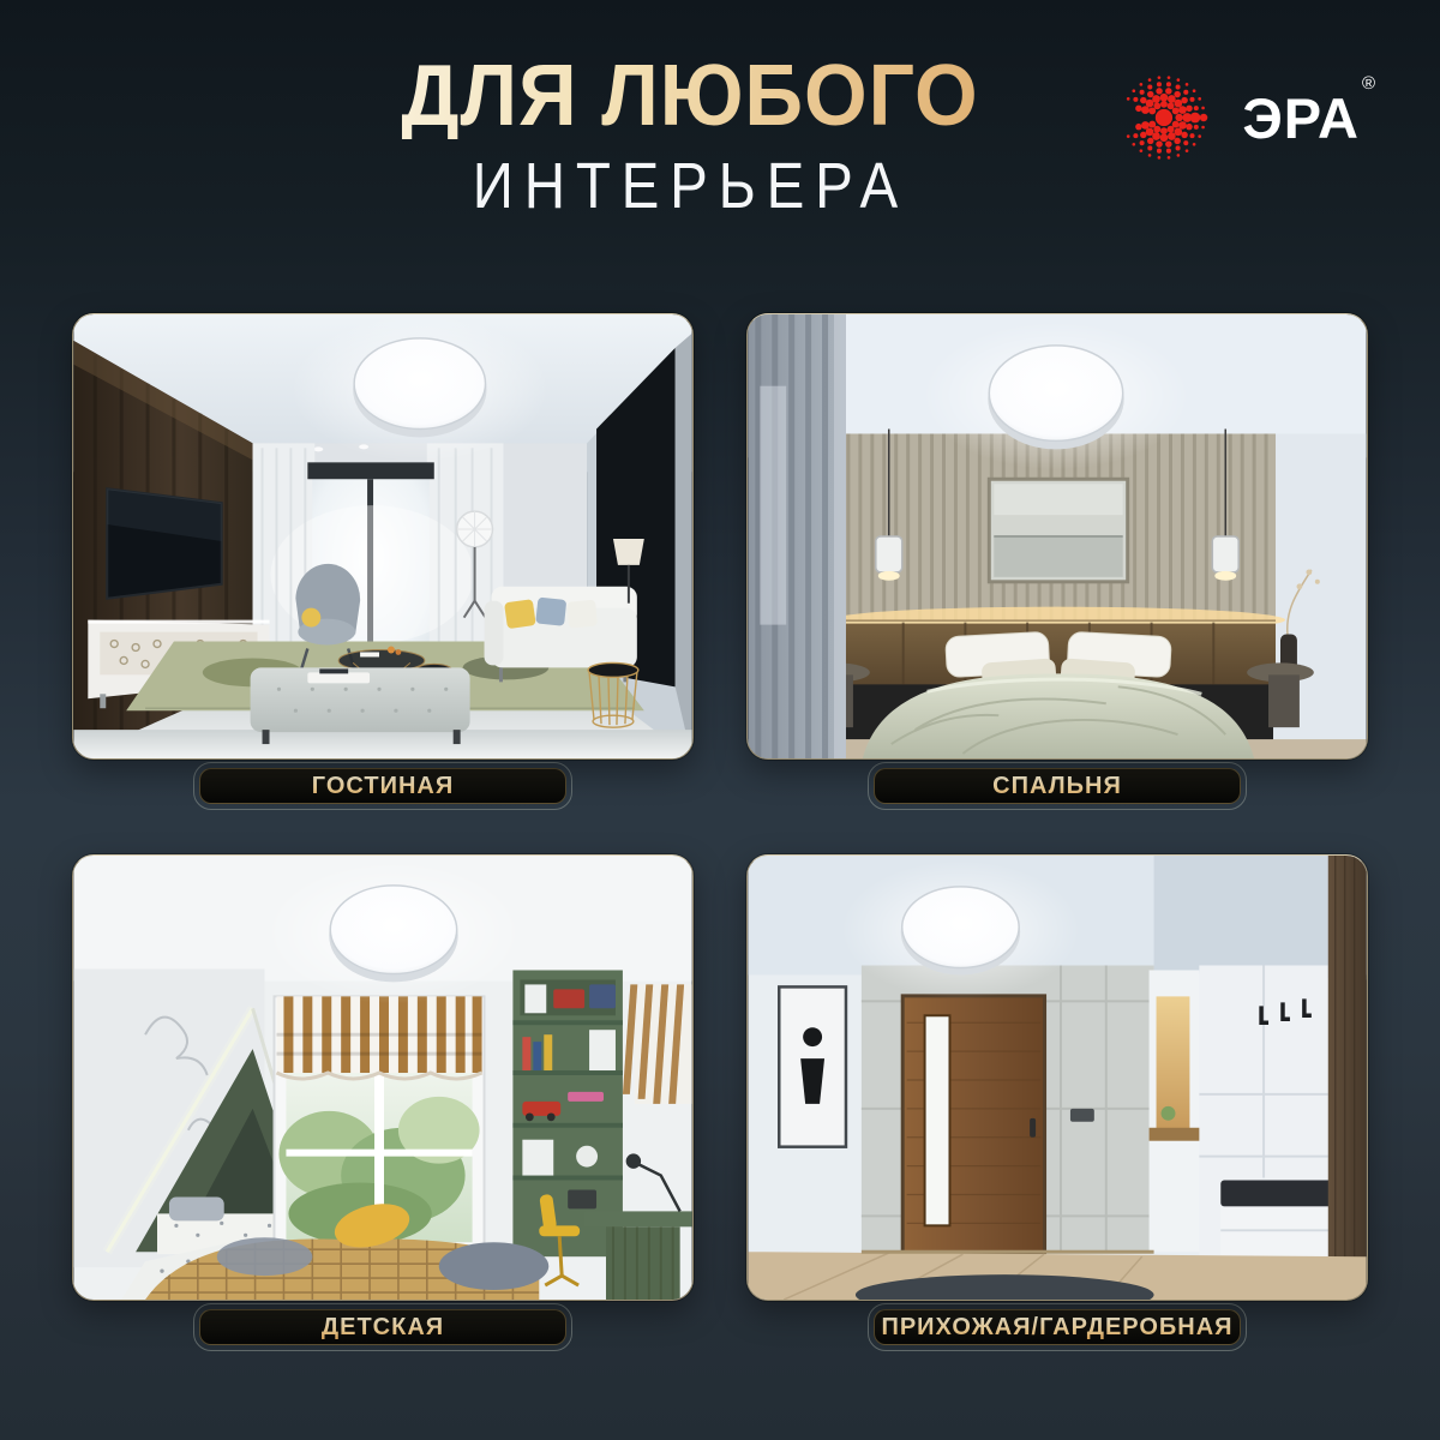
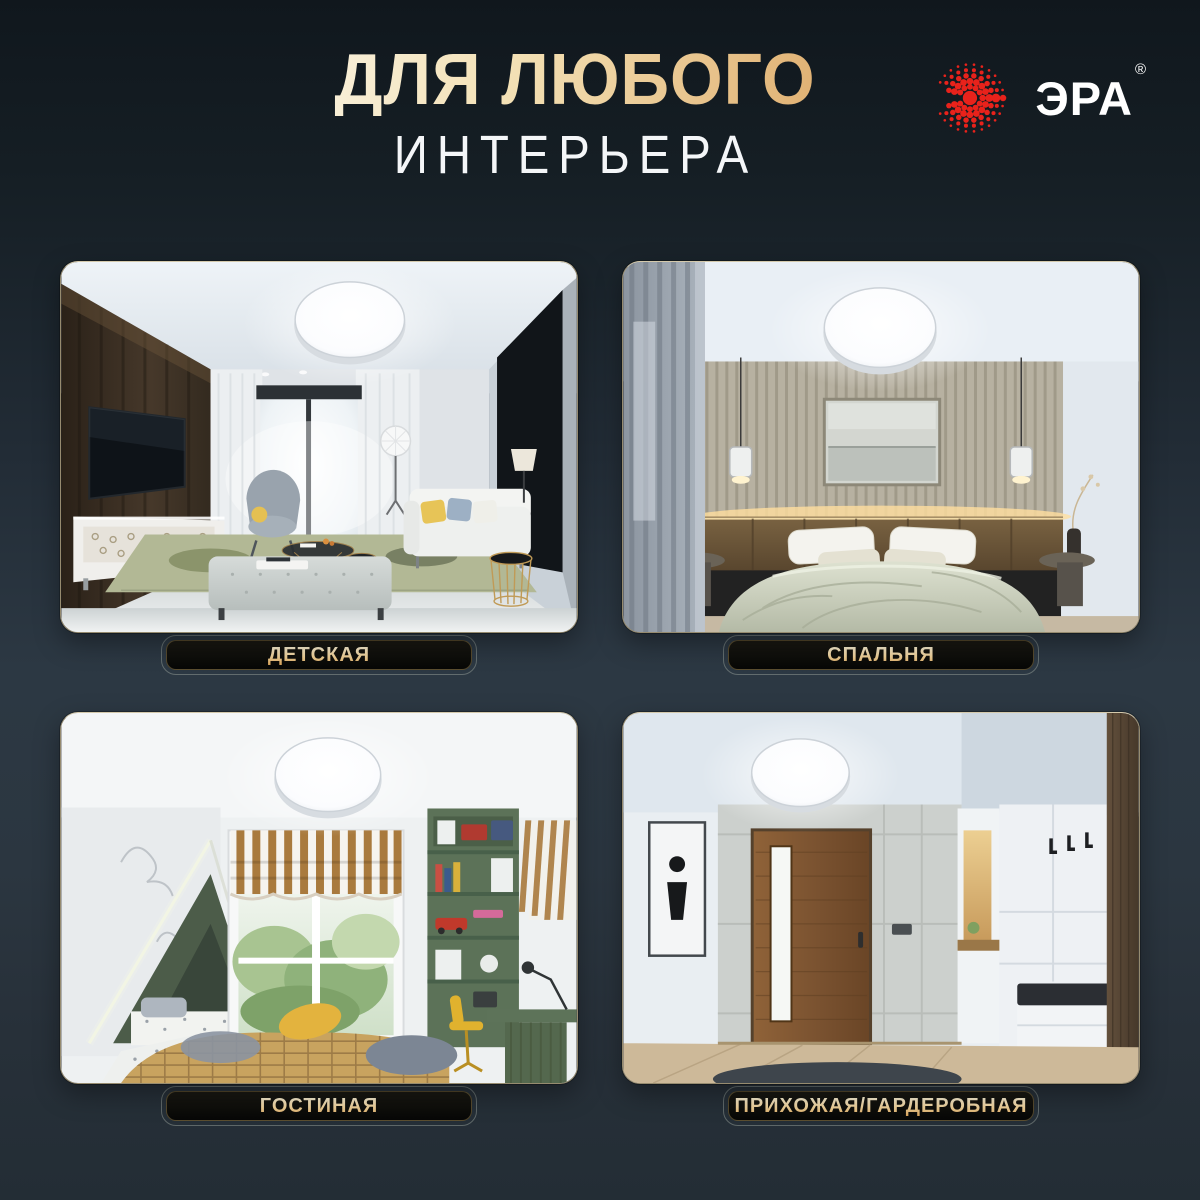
  ДЛЯ ЛЮБОГО
  ИНТЕРЬЕРА
  ЭРА®
- ГОСТИНАЯ
+ ДЕТСКАЯ
  СПАЛЬНЯ
- ДЕТСКАЯ
+ ГОСТИНАЯ
  ПРИХОЖАЯ/ГАРДЕРОБНАЯ
